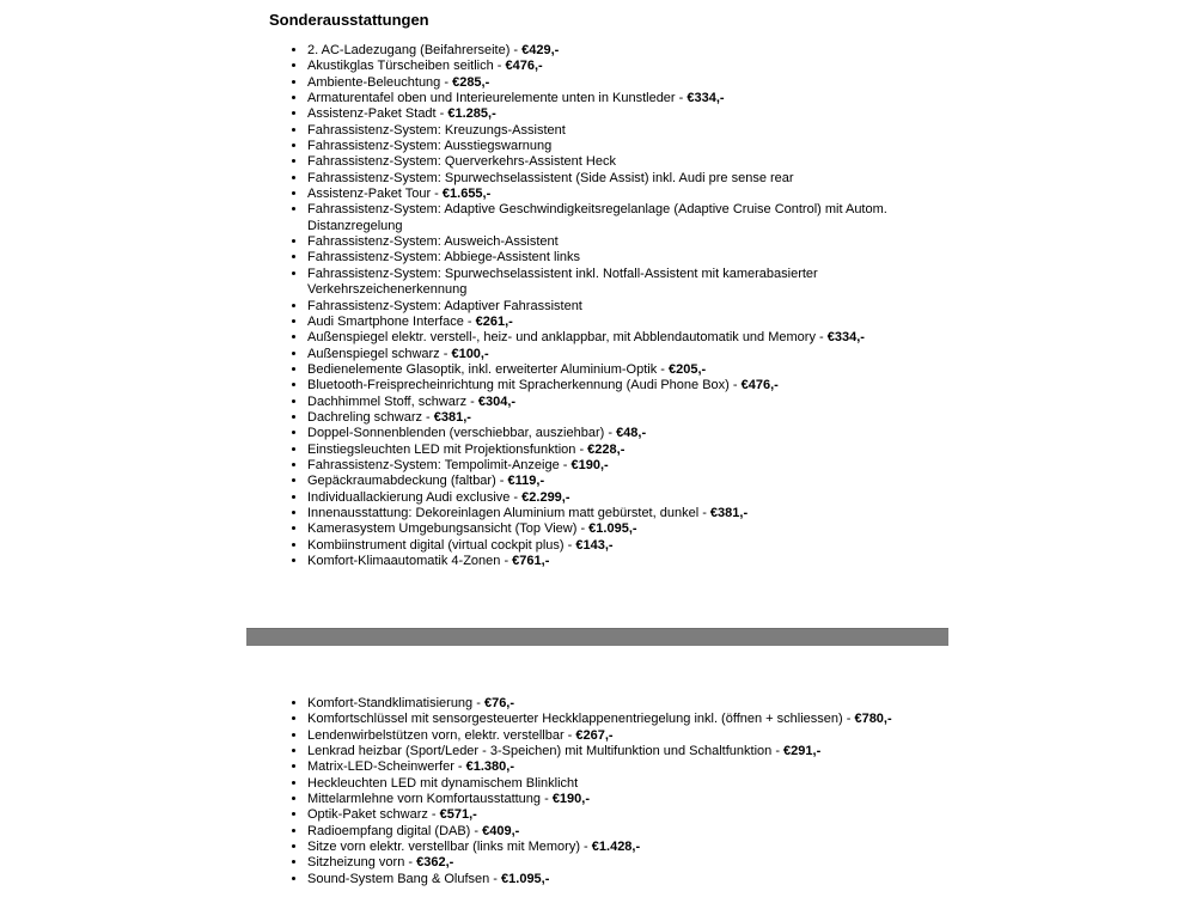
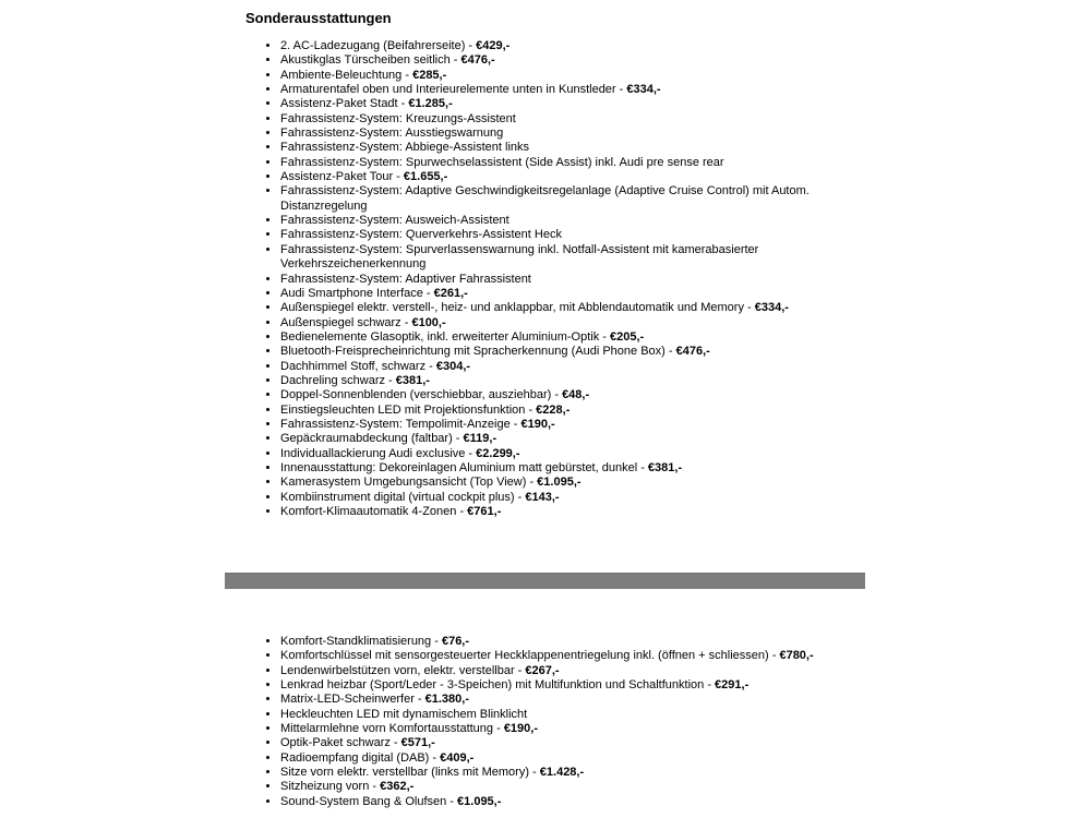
  Sonderausstattungen
  2. AC-Ladezugang (Beifahrerseite) - €429,-
  Akustikglas Türscheiben seitlich - €476,-
  Ambiente-Beleuchtung - €285,-
  Armaturentafel oben und Interieurelemente unten in Kunstleder - €334,-
  Assistenz-Paket Stadt - €1.285,-
  Fahrassistenz-System: Kreuzungs-Assistent
  Fahrassistenz-System: Ausstiegswarnung
- Fahrassistenz-System: Querverkehrs-Assistent Heck
+ Fahrassistenz-System: Abbiege-Assistent links
  Fahrassistenz-System: Spurwechselassistent (Side Assist) inkl. Audi pre sense rear
  Assistenz-Paket Tour - €1.655,-
  Fahrassistenz-System: Adaptive Geschwindigkeitsregelanlage (Adaptive Cruise Control) mit Autom. Distanzregelung
  Fahrassistenz-System: Ausweich-Assistent
- Fahrassistenz-System: Abbiege-Assistent links
+ Fahrassistenz-System: Querverkehrs-Assistent Heck
- Fahrassistenz-System: Spurwechselassistent inkl. Notfall-Assistent mit kamerabasierter Verkehrszeichenerkennung
+ Fahrassistenz-System: Spurverlassenswarnung inkl. Notfall-Assistent mit kamerabasierter Verkehrszeichenerkennung
  Fahrassistenz-System: Adaptiver Fahrassistent
  Audi Smartphone Interface - €261,-
  Außenspiegel elektr. verstell-, heiz- und anklappbar, mit Abblendautomatik und Memory - €334,-
  Außenspiegel schwarz - €100,-
  Bedienelemente Glasoptik, inkl. erweiterter Aluminium-Optik - €205,-
  Bluetooth-Freisprecheinrichtung mit Spracherkennung (Audi Phone Box) - €476,-
  Dachhimmel Stoff, schwarz - €304,-
  Dachreling schwarz - €381,-
  Doppel-Sonnenblenden (verschiebbar, ausziehbar) - €48,-
  Einstiegsleuchten LED mit Projektionsfunktion - €228,-
  Fahrassistenz-System: Tempolimit-Anzeige - €190,-
  Gepäckraumabdeckung (faltbar) - €119,-
  Individuallackierung Audi exclusive - €2.299,-
  Innenausstattung: Dekoreinlagen Aluminium matt gebürstet, dunkel - €381,-
  Kamerasystem Umgebungsansicht (Top View) - €1.095,-
  Kombiinstrument digital (virtual cockpit plus) - €143,-
  Komfort-Klimaautomatik 4-Zonen - €761,-
  Komfort-Standklimatisierung - €76,-
  Komfortschlüssel mit sensorgesteuerter Heckklappenentriegelung inkl. (öffnen + schliessen) - €780,-
  Lendenwirbelstützen vorn, elektr. verstellbar - €267,-
  Lenkrad heizbar (Sport/Leder - 3-Speichen) mit Multifunktion und Schaltfunktion - €291,-
  Matrix-LED-Scheinwerfer - €1.380,-
  Heckleuchten LED mit dynamischem Blinklicht
  Mittelarmlehne vorn Komfortausstattung - €190,-
  Optik-Paket schwarz - €571,-
  Radioempfang digital (DAB) - €409,-
  Sitze vorn elektr. verstellbar (links mit Memory) - €1.428,-
  Sitzheizung vorn - €362,-
  Sound-System Bang & Olufsen - €1.095,-
